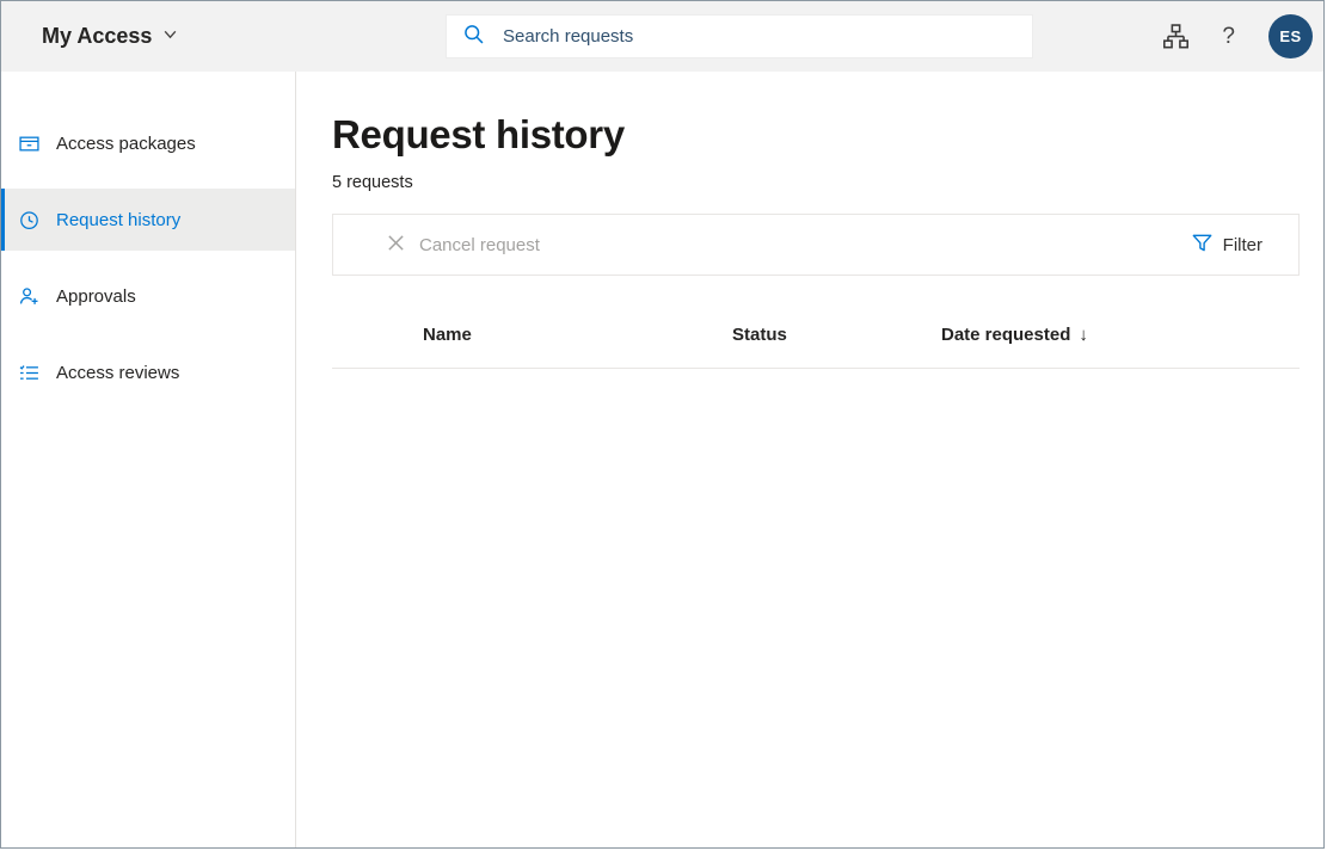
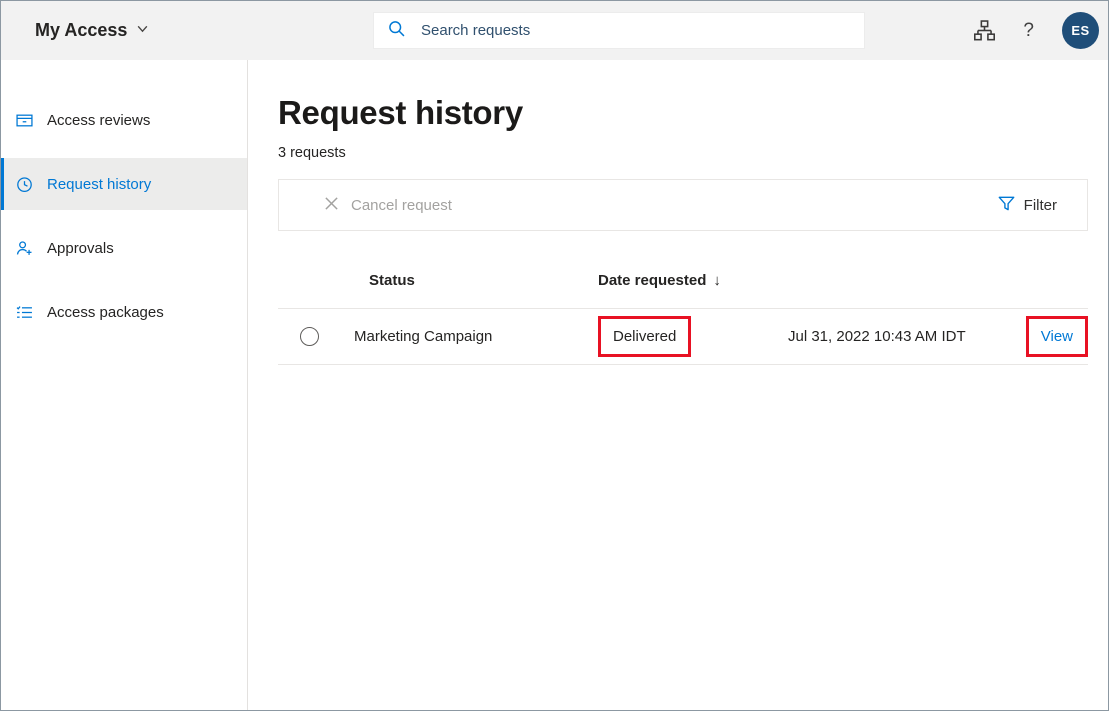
  My Access
  Search requests
  ?
  ES
- Access packages
+ Access reviews
  Request history
  Approvals
- Access reviews
+ Access packages
  Request history
- 5 requests
+ 3 requests
  Cancel request
  Filter
- Name
  Status
  Date requested
  ↓
+ Marketing Campaign
+ Delivered
+ Jul 31, 2022 10:43 AM IDT
+ View
